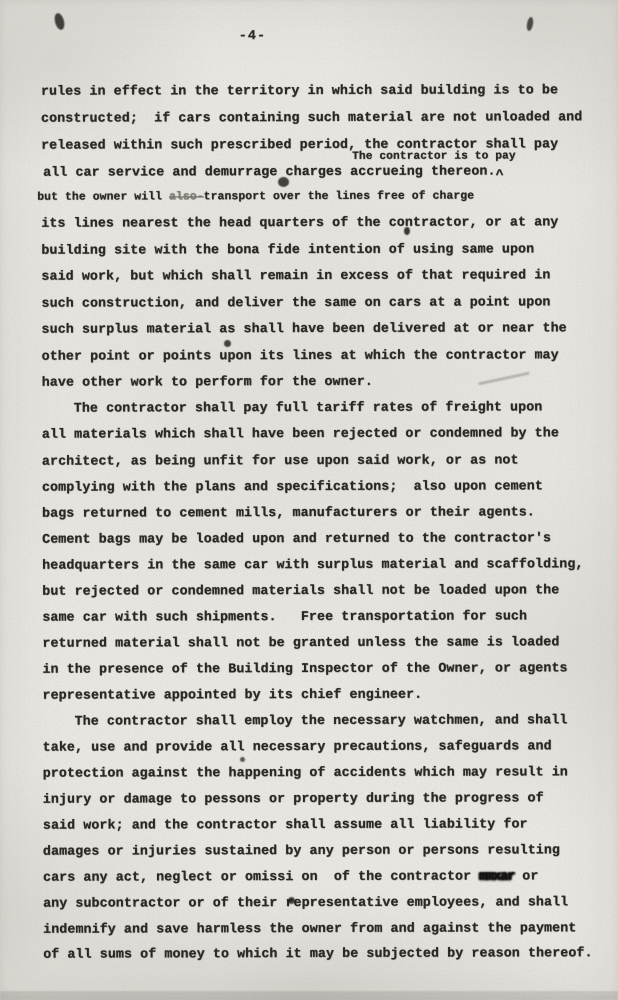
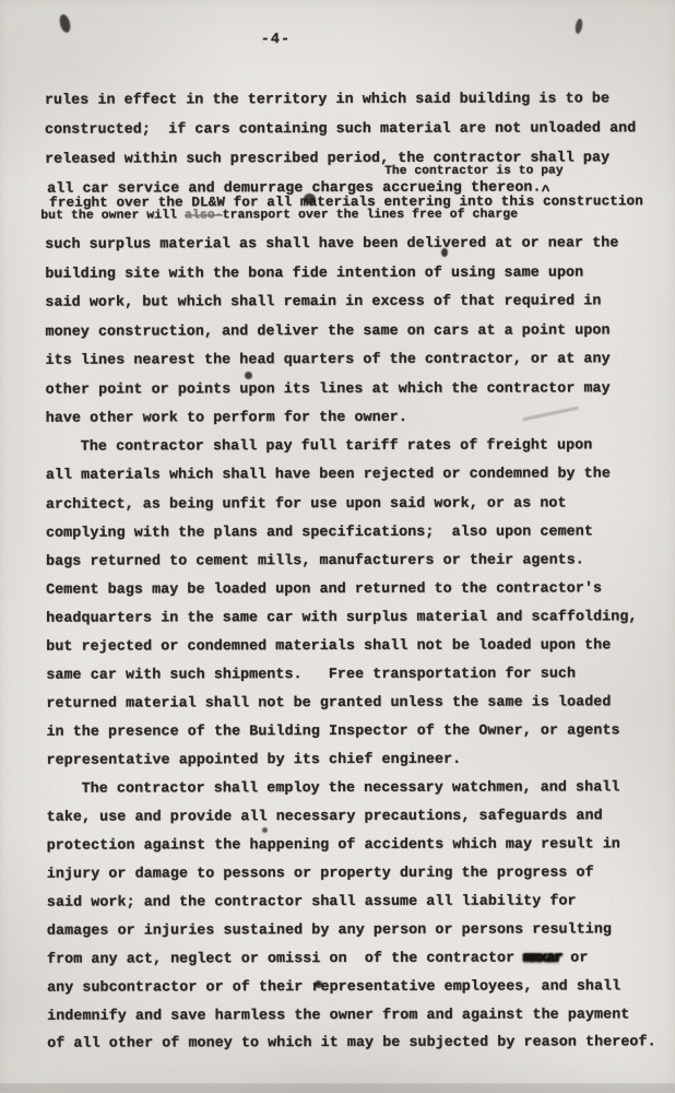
  -4-
  rules in effect in the territory in which said building is to be
  constructed; if cars containing such material are not unloaded and
  released within such prescribed period, the contractor shall pay
  The contractor is to pay
  all car service and demurrage charges accrueing thereon.^
+ freight over the DL&W for all materials entering into this construction
  but the owner will also-transport over the lines free of charge
- its lines nearest the head quarters of the contractor, or at any
+ such surplus material as shall have been delivered at or near the
  building site with the bona fide intention of using same upon
  said work, but which shall remain in excess of that required in
- such construction, and deliver the same on cars at a point upon
+ money construction, and deliver the same on cars at a point upon
- such surplus material as shall have been delivered at or near the
+ its lines nearest the head quarters of the contractor, or at any
  other point or points upon its lines at which the contractor may
  have other work to perform for the owner.
  The contractor shall pay full tariff rates of freight upon
  all materials which shall have been rejected or condemned by the
  architect, as being unfit for use upon said work, or as not
  complying with the plans and specifications; also upon cement
  bags returned to cement mills, manufacturers or their agents.
  Cement bags may be loaded upon and returned to the contractor's
  headquarters in the same car with surplus material and scaffolding,
  but rejected or condemned materials shall not be loaded upon the
  same car with such shipments. Free transportation for such
  returned material shall not be granted unless the same is loaded
  in the presence of the Building Inspector of the Owner, or agents
  representative appointed by its chief engineer.
  The contractor shall employ the necessary watchmen, and shall
  take, use and provide all necessary precautions, safeguards and
  protection against the happening of accidents which may result in
  injury or damage to pessons or property during the progress of
  said work; and the contractor shall assume all liability for
  damages or injuries sustained by any person or persons resulting
- cars any act, neglect or omissi on of the contractor mmxar or
+ from any act, neglect or omissi on of the contractor mmxar or
  any subcontractor or of their representative employees, and shall
  indemnify and save harmless the owner from and against the payment
- of all sums of money to which it may be subjected by reason thereof.
+ of all other of money to which it may be subjected by reason thereof.
